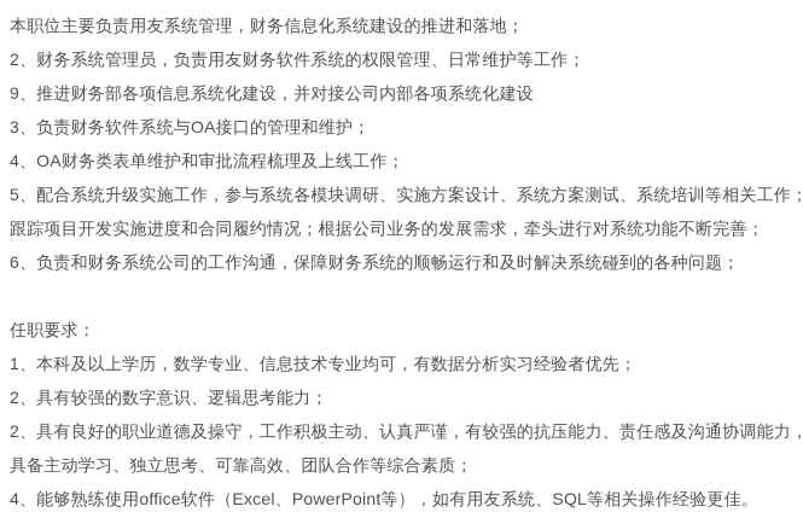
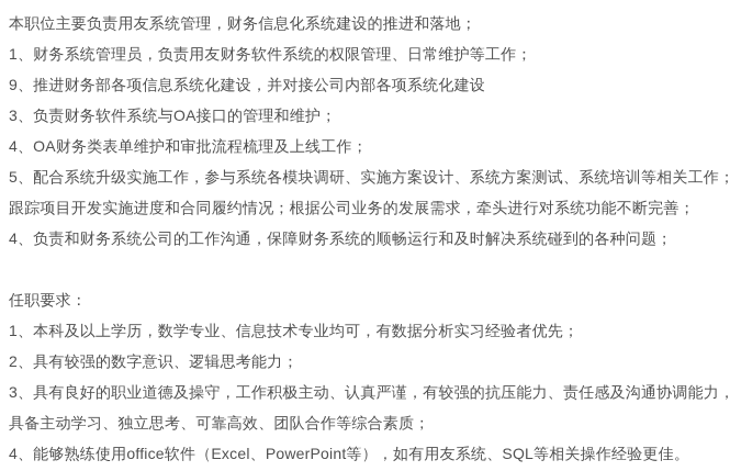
  本职位主要负责用友系统管理，财务信息化系统建设的推进和落地；
- 2、财务系统管理员，负责用友财务软件系统的权限管理、日常维护等工作；
+ 1、财务系统管理员，负责用友财务软件系统的权限管理、日常维护等工作；
  9、推进财务部各项信息系统化建设，并对接公司内部各项系统化建设
  3、负责财务软件系统与OA接口的管理和维护；
  4、OA财务类表单维护和审批流程梳理及上线工作；
  5、配合系统升级实施工作，参与系统各模块调研、实施方案设计、系统方案测试、系统培训等相关工作；
  跟踪项目开发实施进度和合同履约情况；根据公司业务的发展需求，牵头进行对系统功能不断完善；
- 6、负责和财务系统公司的工作沟通，保障财务系统的顺畅运行和及时解决系统碰到的各种问题；
+ 4、负责和财务系统公司的工作沟通，保障财务系统的顺畅运行和及时解决系统碰到的各种问题；
  任职要求：
  1、本科及以上学历，数学专业、信息技术专业均可，有数据分析实习经验者优先；
  2、具有较强的数字意识、逻辑思考能力；
- 2、具有良好的职业道德及操守，工作积极主动、认真严谨，有较强的抗压能力、责任感及沟通协调能力，
+ 3、具有良好的职业道德及操守，工作积极主动、认真严谨，有较强的抗压能力、责任感及沟通协调能力，
  具备主动学习、独立思考、可靠高效、团队合作等综合素质；
  4、能够熟练使用office软件（Excel、PowerPoint等），如有用友系统、SQL等相关操作经验更佳。
